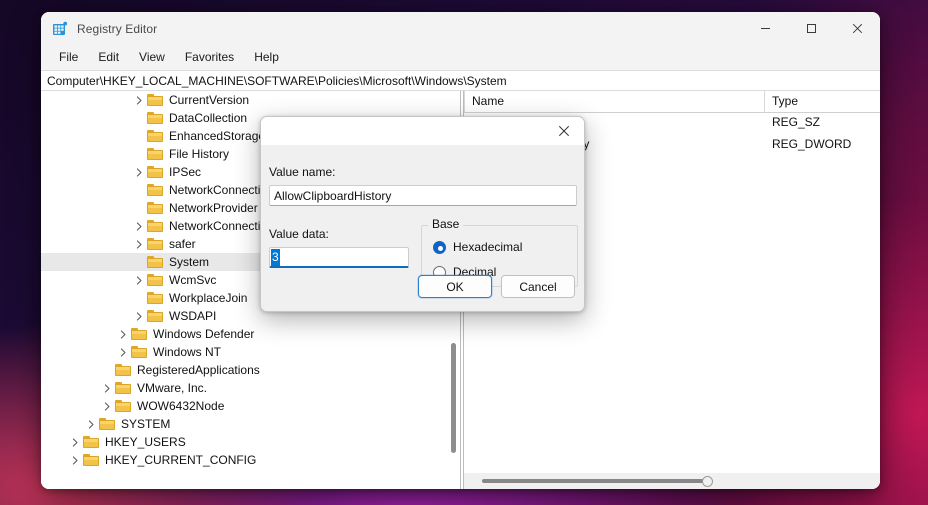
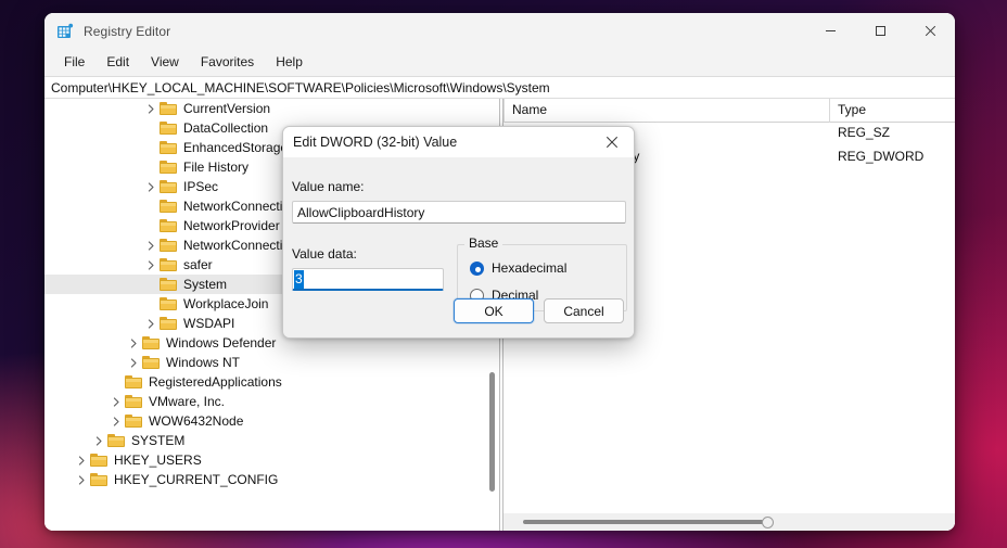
  Registry Editor
  File
  Edit
  View
  Favorites
  Help
  Computer\HKEY_LOCAL_MACHINE\SOFTWARE\Policies\Microsoft\Windows\System
  CurrentVersion
  DataCollection
  File History
  IPSec
  NetworkConnect
  NetworkProvider
  NetworkConnect
  safer
  System
- WcmSvc
  WorkplaceJoin
  WSDAPI
  Windows Defender
  Windows NT
  RegisteredApplications
  VMware, Inc.
  WOW6432Node
  SYSTEM
  HKEY_USERS
  HKEY_CURRENT_CONFIG
  Name
  Type
  REG_SZ
  REG_DWORD
+ Edit DWORD (32-bit) Value
  Value name:
  AllowClipboardHistory
  Value data:
  3
  Base
  Hexadecimal
  Decimal
  OK
  Cancel
